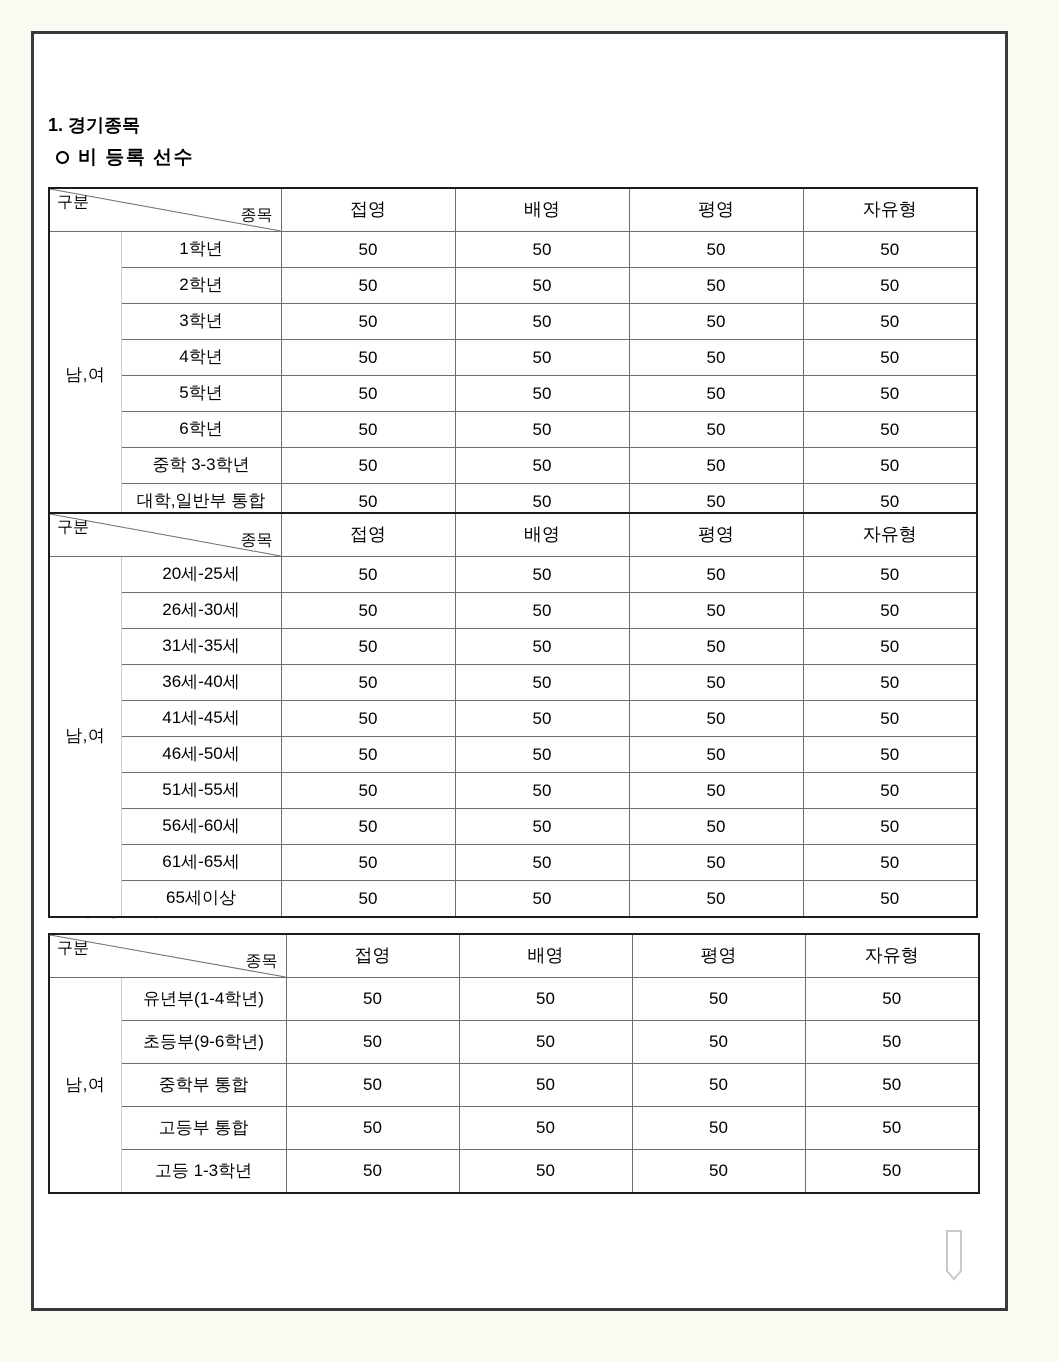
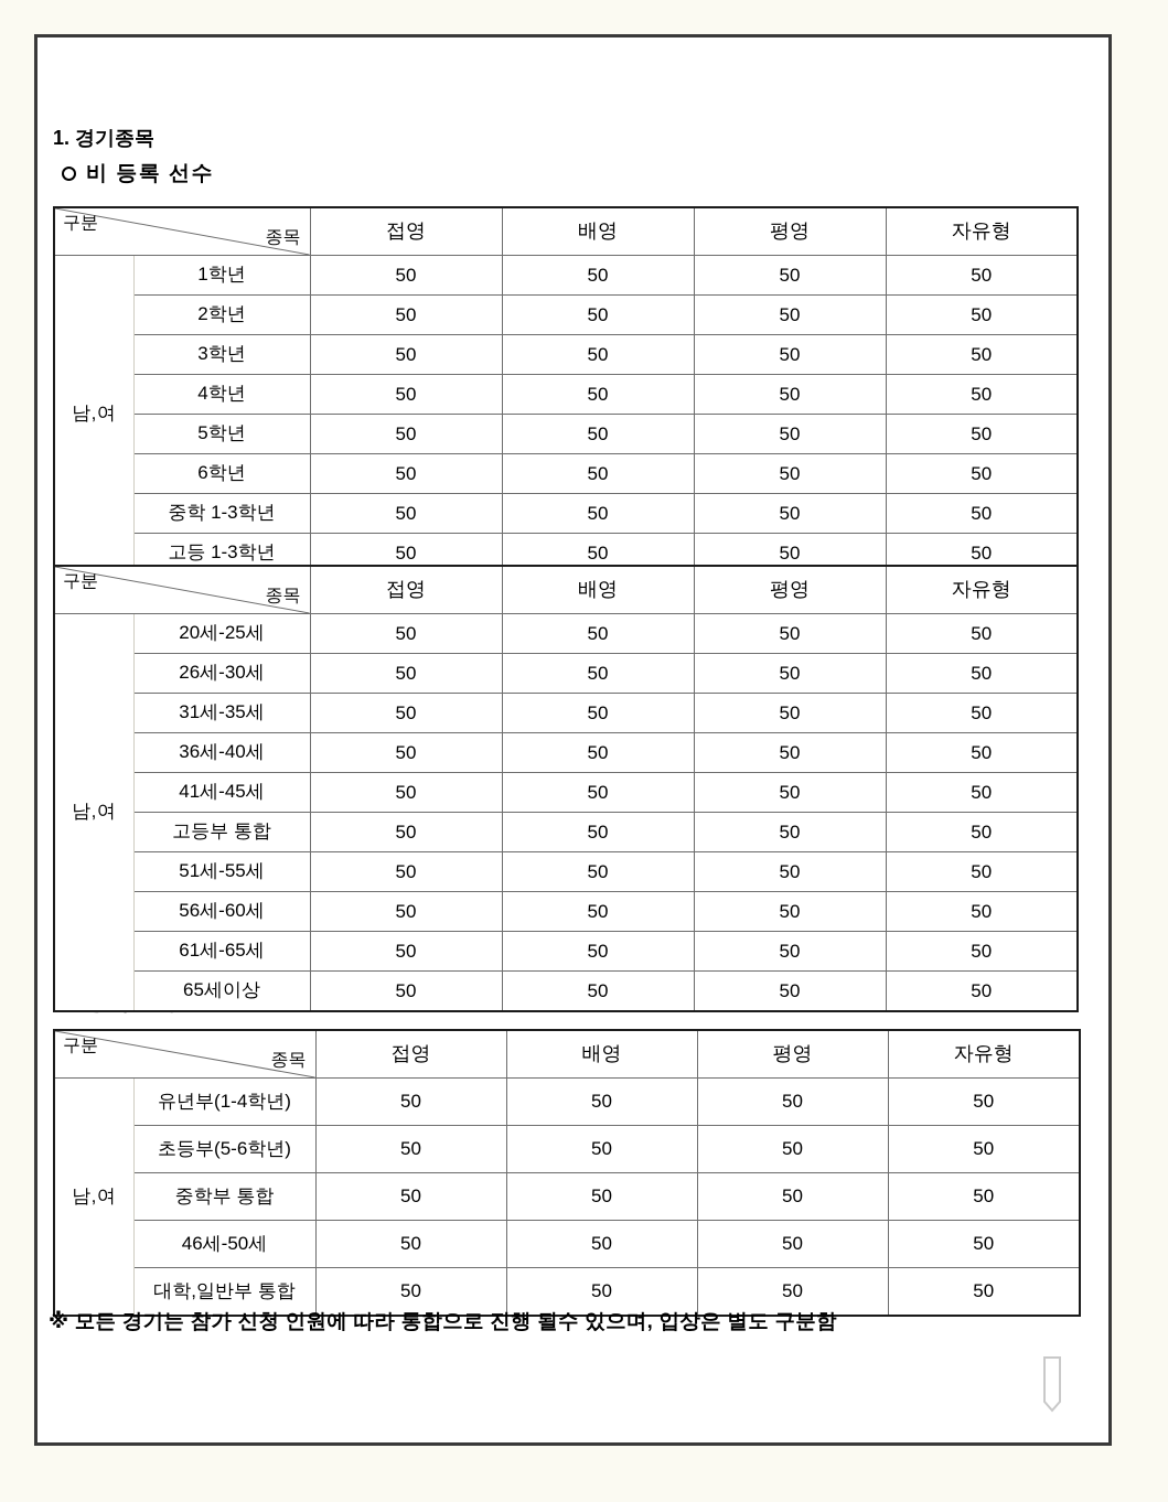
  1. 경기종목
  비 등록 선수
  구분 종목	접영	배영	평영	자유형
  남,여	1학년	50	50	50	50
  2학년	50	50	50	50
  3학년	50	50	50	50
  4학년	50	50	50	50
  5학년	50	50	50	50
  6학년	50	50	50	50
- 중학 3-3학년	50	50	50	50
+ 중학 1-3학년	50	50	50	50
- 대학,일반부 통합	50	50	50	50
+ 고등 1-3학년	50	50	50	50
  구분 종목	접영	배영	평영	자유형
  남,여	20세-25세	50	50	50	50
  26세-30세	50	50	50	50
  31세-35세	50	50	50	50
  36세-40세	50	50	50	50
  41세-45세	50	50	50	50
- 46세-50세	50	50	50	50
+ 고등부 통합	50	50	50	50
  51세-55세	50	50	50	50
  56세-60세	50	50	50	50
  61세-65세	50	50	50	50
  65세이상	50	50	50	50
  구분 종목	접영	배영	평영	자유형
  남,여	유년부(1-4학년)	50	50	50	50
- 초등부(9-6학년)	50	50	50	50
+ 초등부(5-6학년)	50	50	50	50
  중학부 통합	50	50	50	50
- 고등부 통합	50	50	50	50
+ 46세-50세	50	50	50	50
- 고등 1-3학년	50	50	50	50
+ 대학,일반부 통합	50	50	50	50
+ ※ 모든 경기는 참가 신청 인원에 따라 통합으로 진행 될수 있으며, 입상은 별도 구분함
